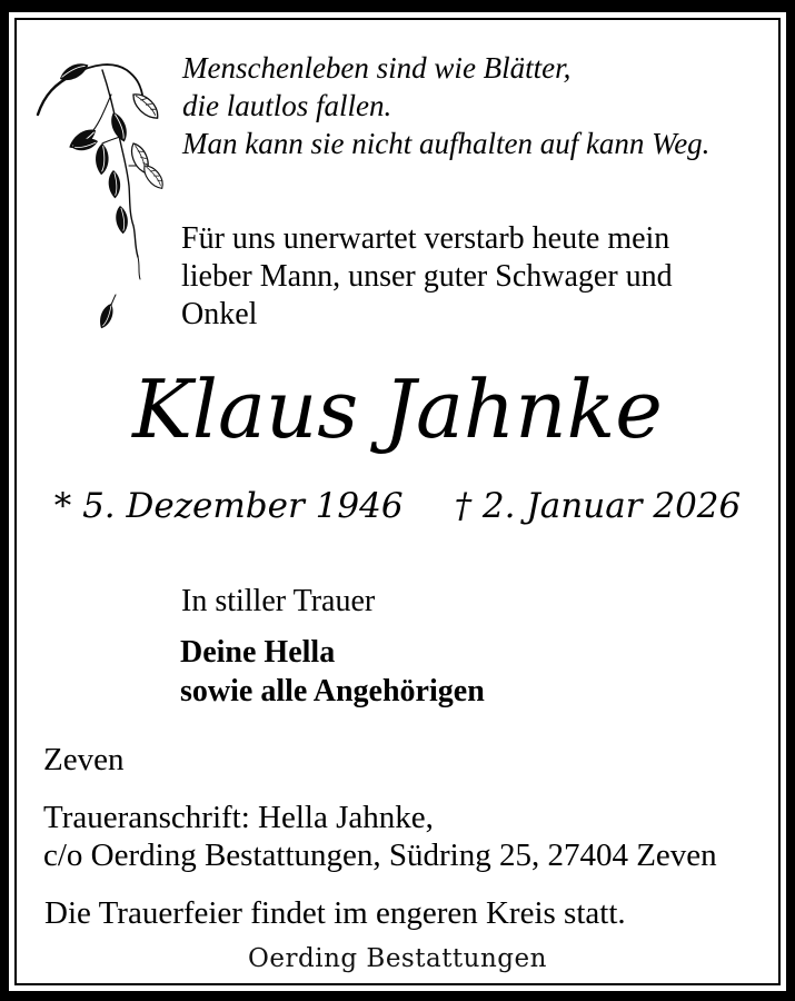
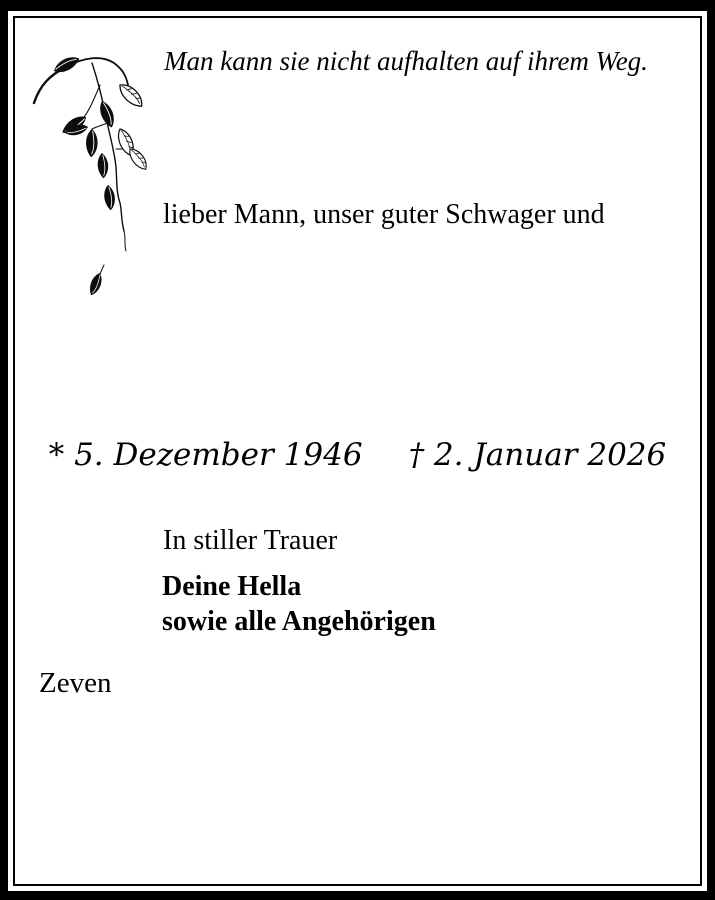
- Menschenleben sind wie Blätter,
- die lautlos fallen.
- Man kann sie nicht aufhalten auf kann Weg.
+ Man kann sie nicht aufhalten auf ihrem Weg.
- Für uns unerwartet verstarb heute mein
  lieber Mann, unser guter Schwager und
- Onkel
- Klaus Jahnke
  * 5. Dezember 1946
  † 2. Januar 2026
  In stiller Trauer
  Deine Hella
  sowie alle Angehörigen
  Zeven
- Traueranschrift: Hella Jahnke,
- c/o Oerding Bestattungen, Südring 25, 27404 Zeven
- Die Trauerfeier findet im engeren Kreis statt.
- Oerding Bestattungen
